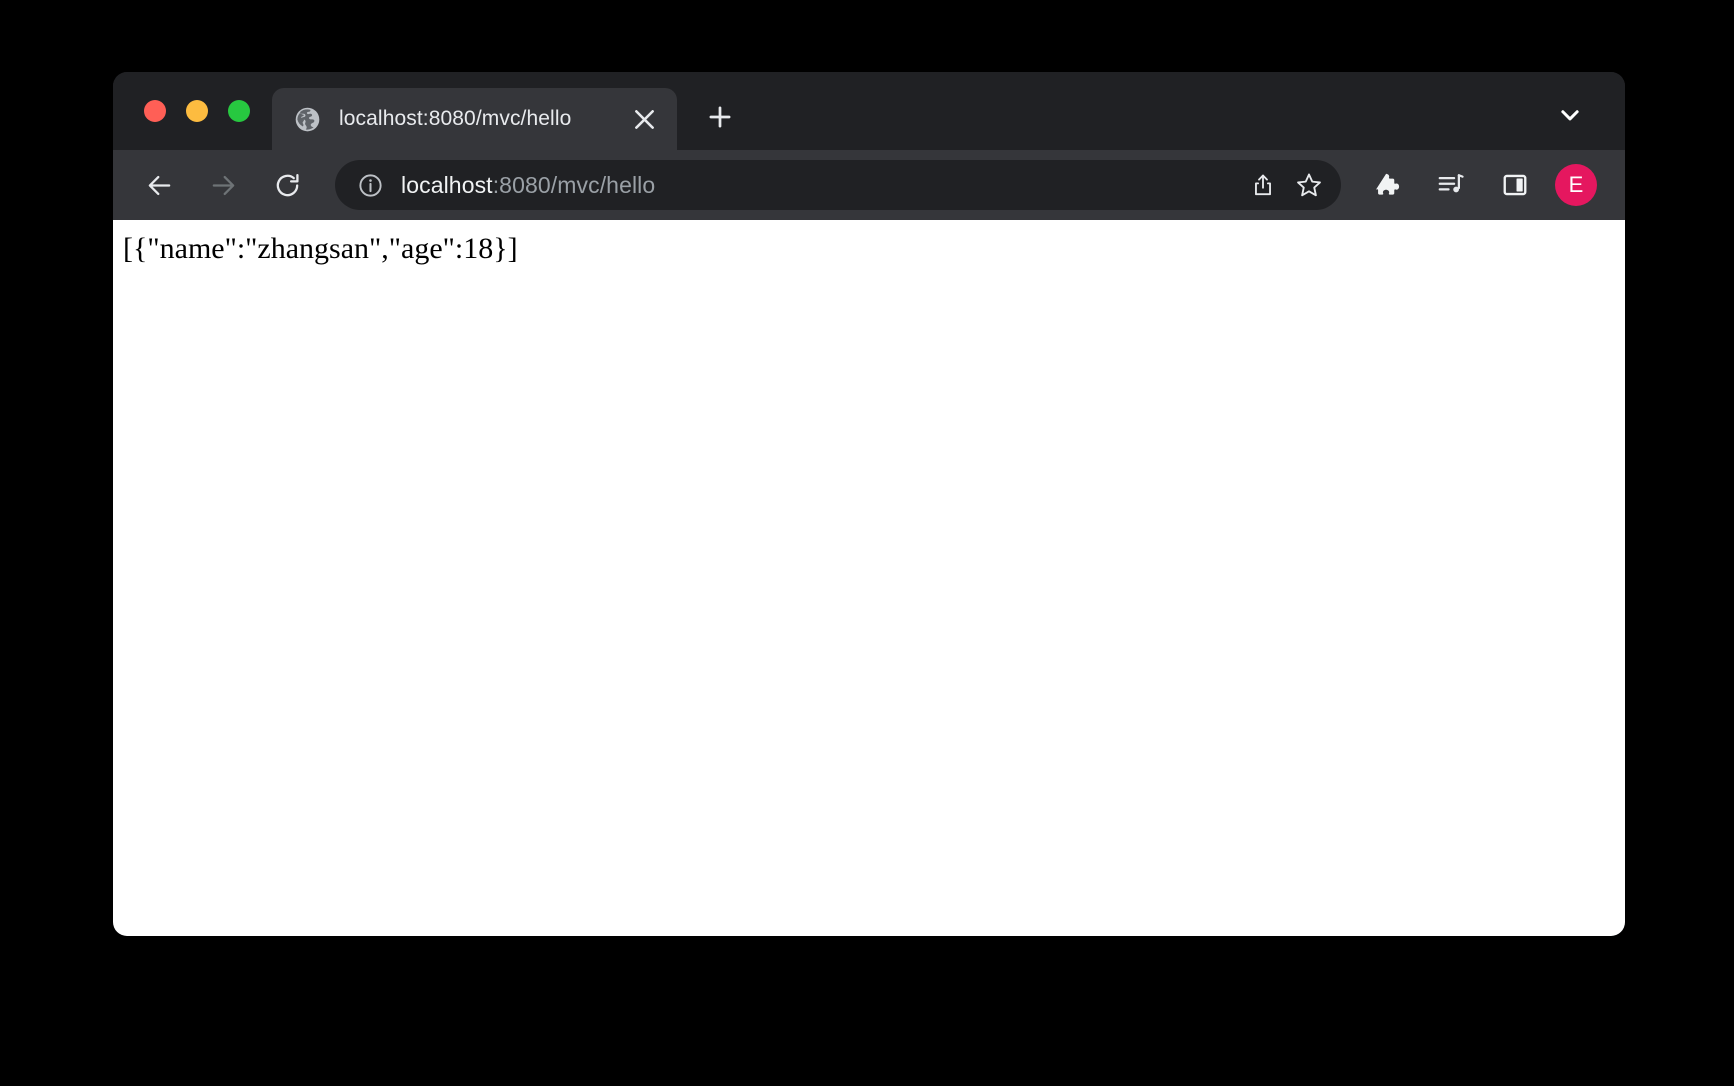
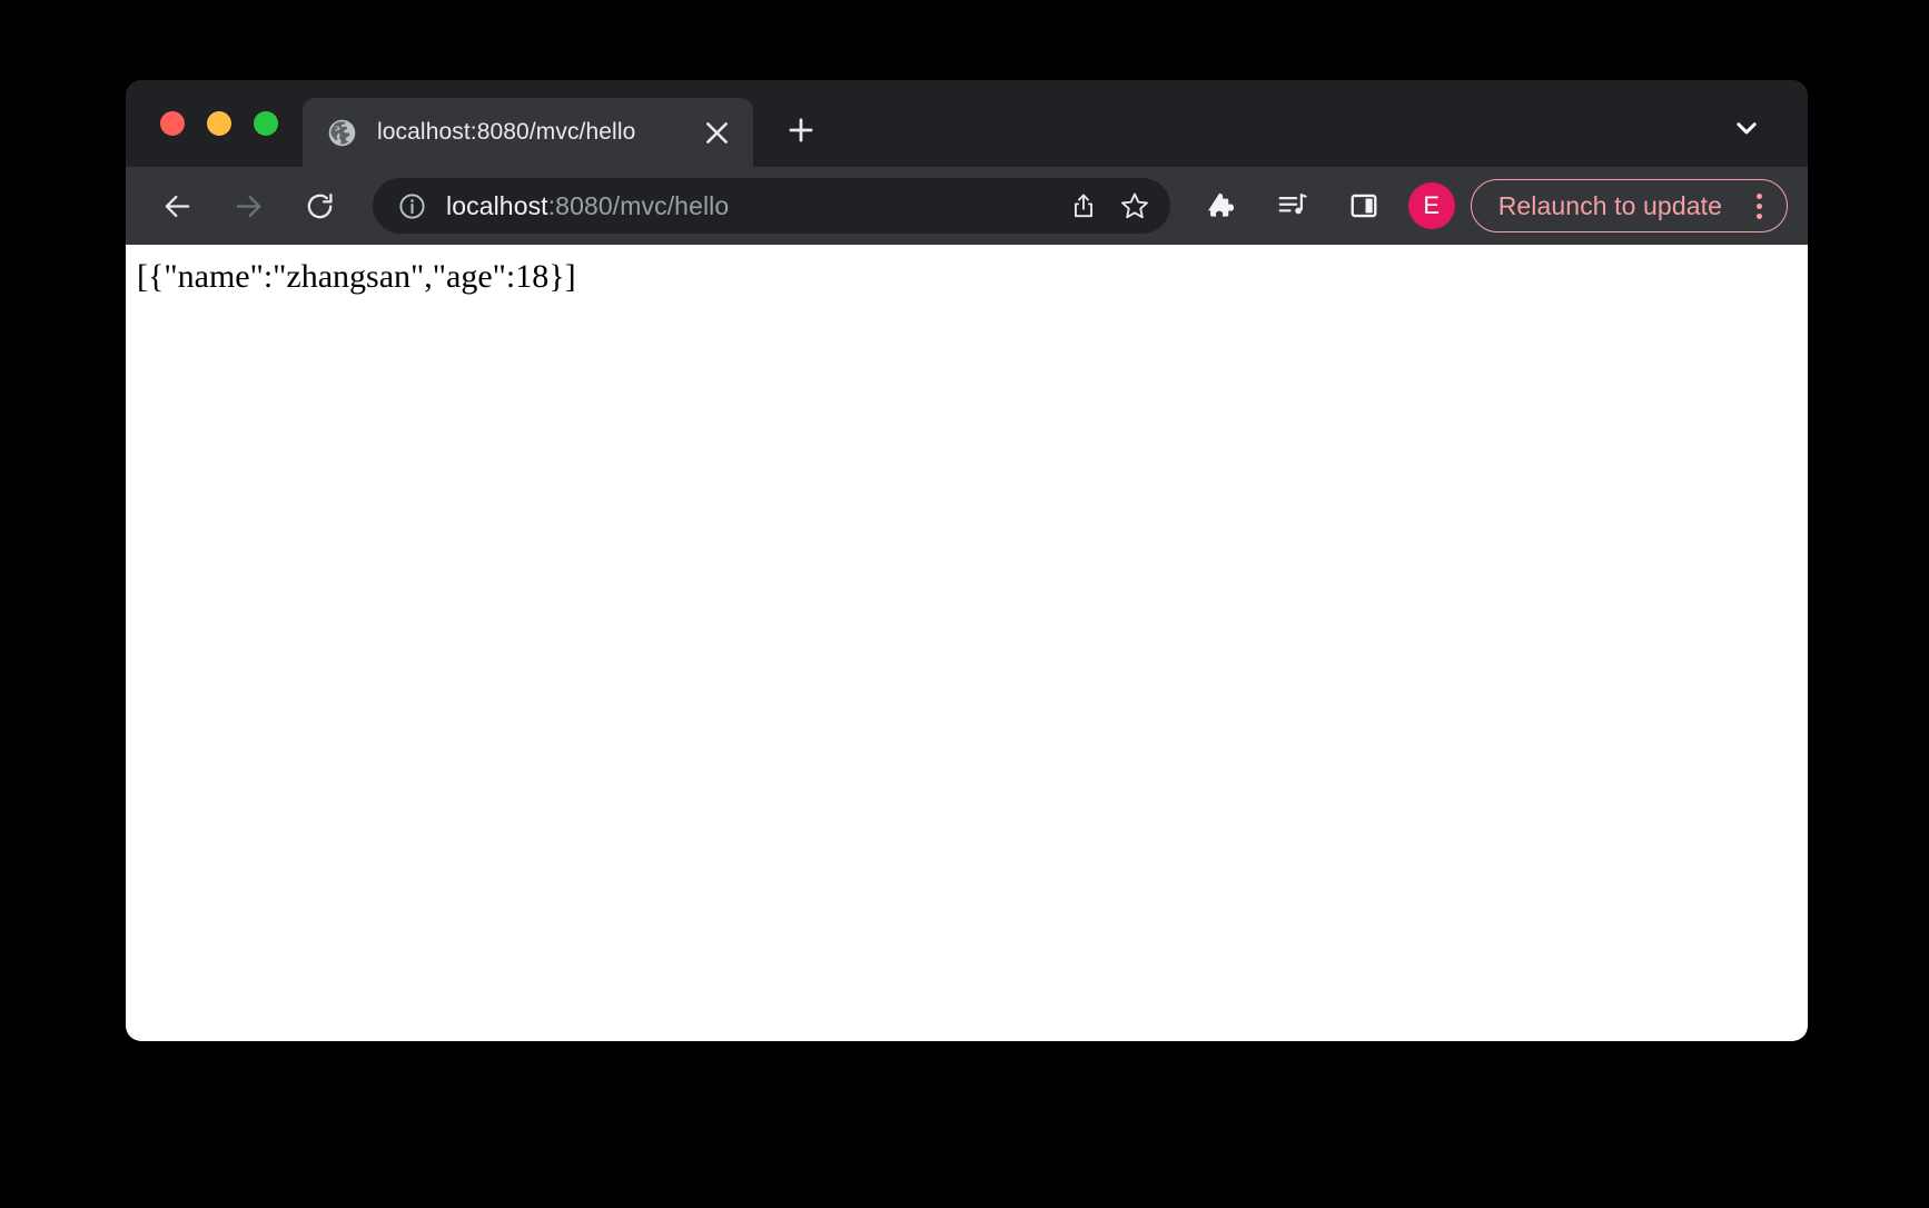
  localhost:8080/mvc/hello
  localhost:8080/mvc/hello
  E
+ Relaunch to update
  [{"name":"zhangsan","age":18}]
